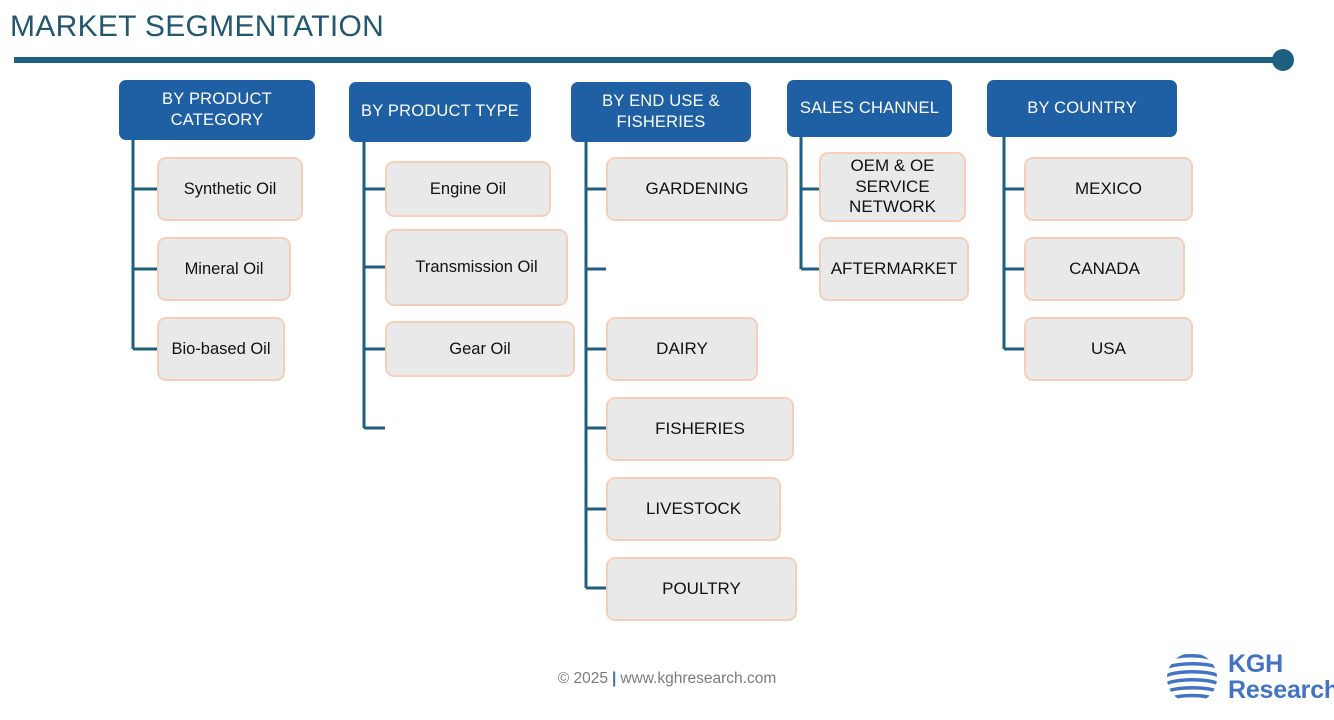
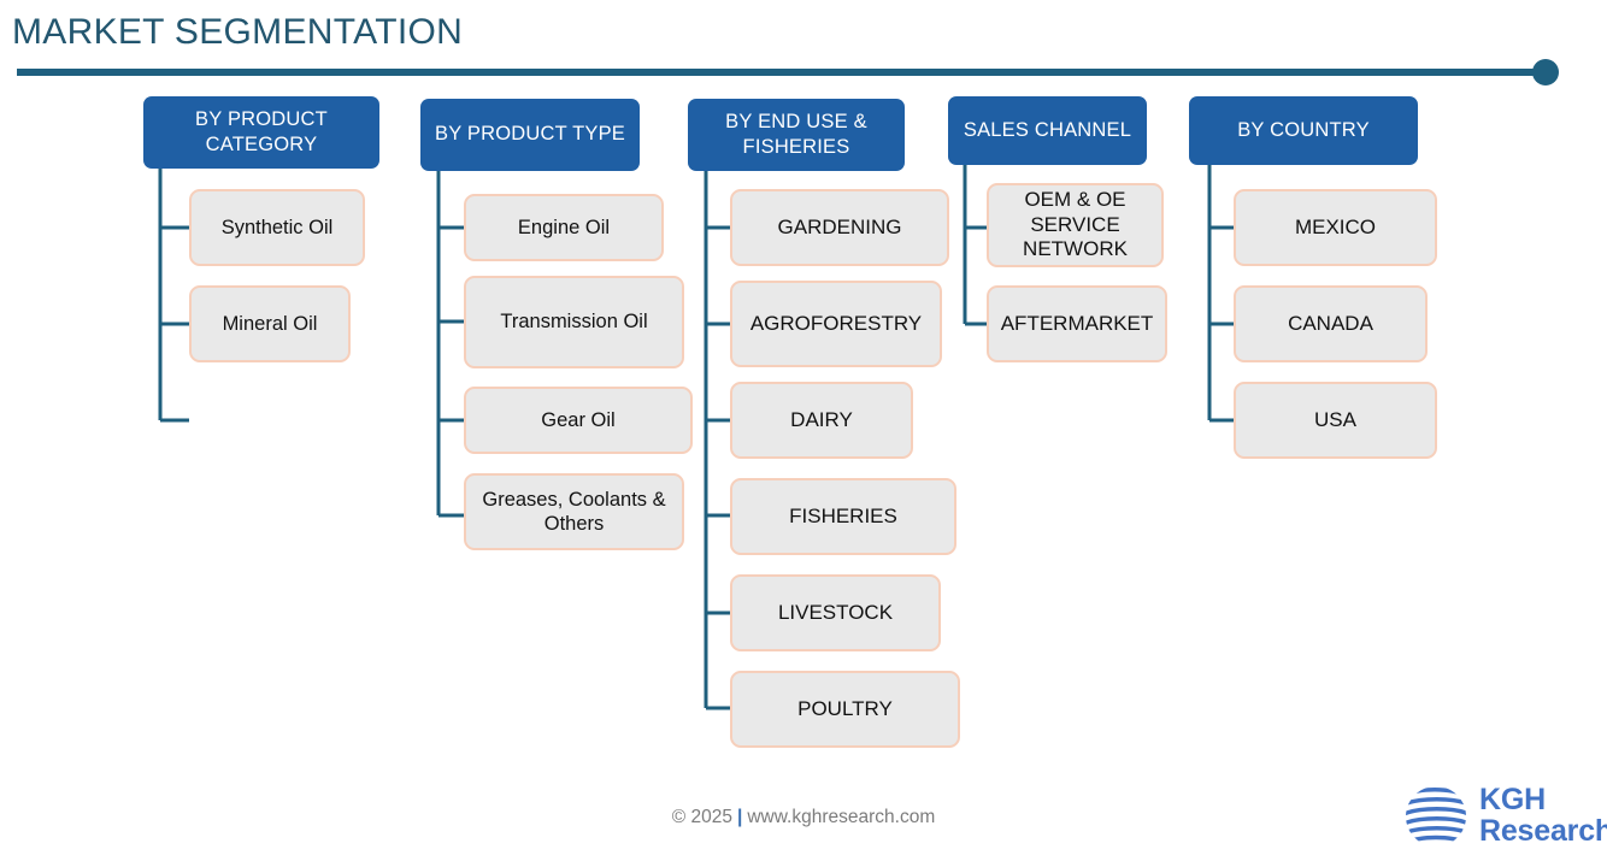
  MARKET SEGMENTATION
  BY PRODUCT CATEGORY
  Synthetic Oil
  Mineral Oil
- Bio-based Oil
  BY PRODUCT TYPE
  Engine Oil
  Transmission Oil
  Gear Oil
+ Greases, Coolants & Others
  BY END USE & FISHERIES
  GARDENING
+ AGROFORESTRY
  DAIRY
  FISHERIES
  LIVESTOCK
  POULTRY
  SALES CHANNEL
  OEM & OE SERVICE NETWORK
  AFTERMARKET
  BY COUNTRY
  MEXICO
  CANADA
  USA
  © 2025 | www.kghresearch.com
  KGH
  Research
